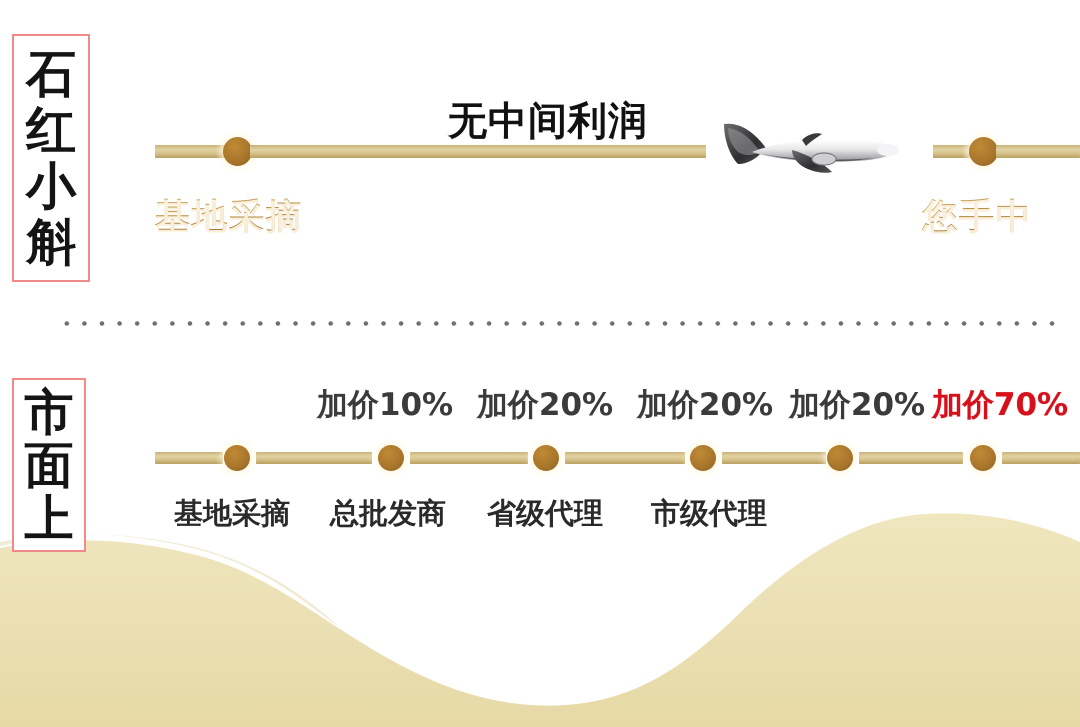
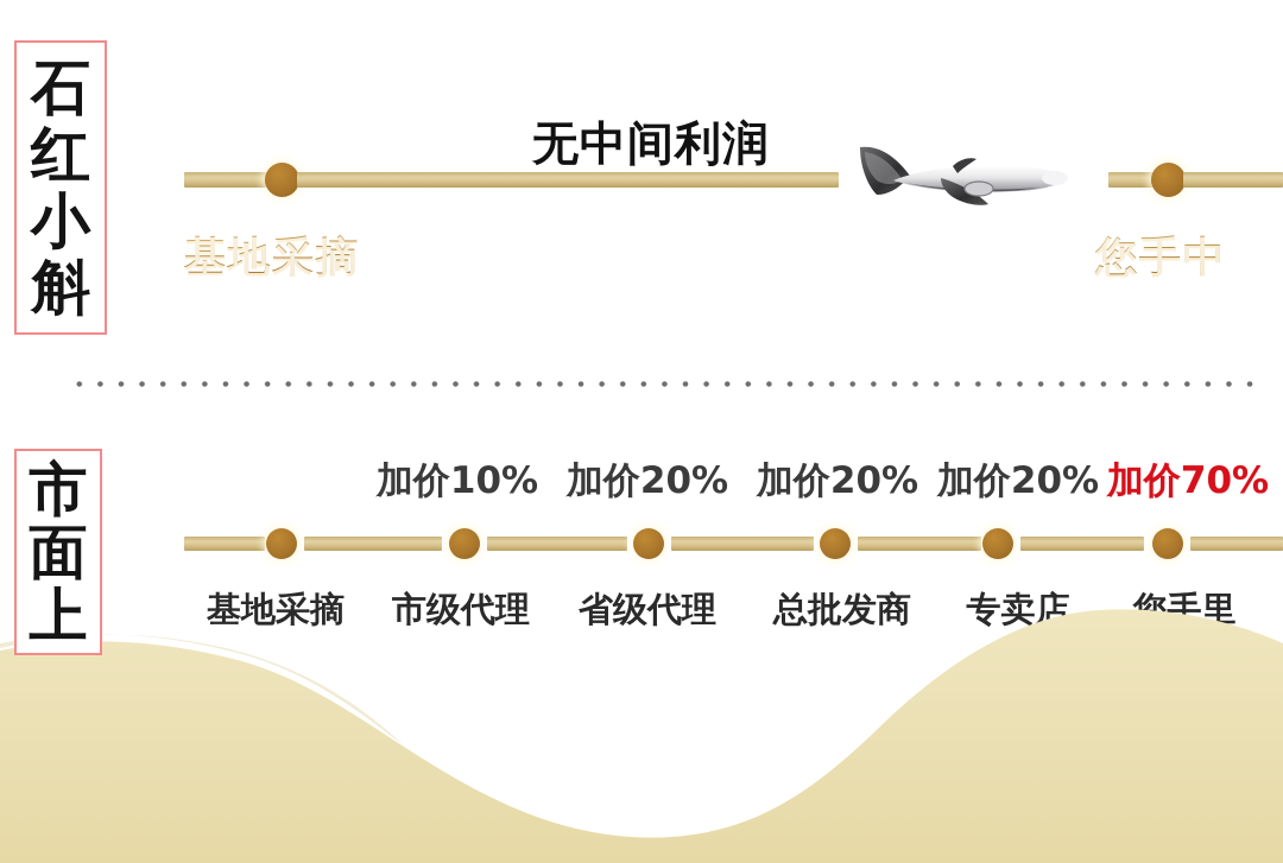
  石
  红
  小
  斛
  市
  面
  上
  无中间利润
  基地采摘
  您手中
  加价10%
  加价20%
  加价20%
  加价20%
  加价70%
  基地采摘
- 总批发商
+ 市级代理
  省级代理
- 市级代理
+ 总批发商
+ 专卖店
+ 您手里
